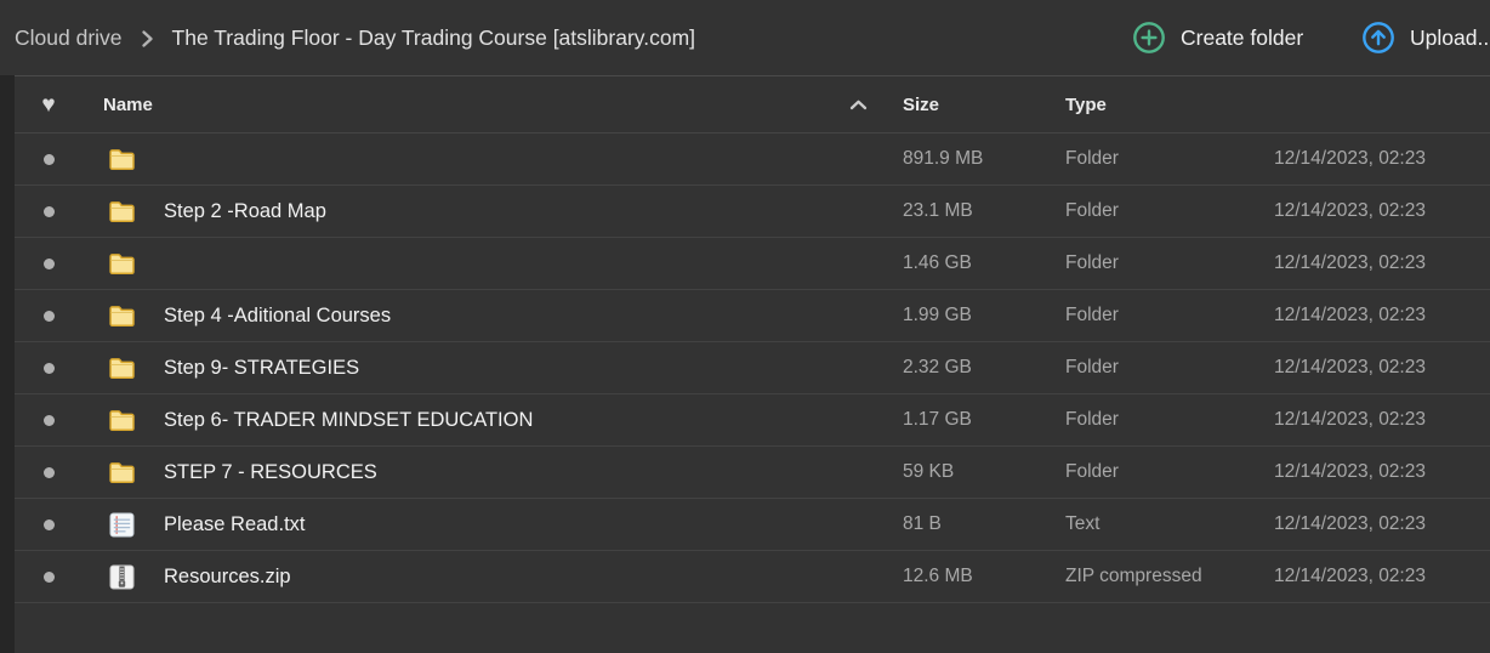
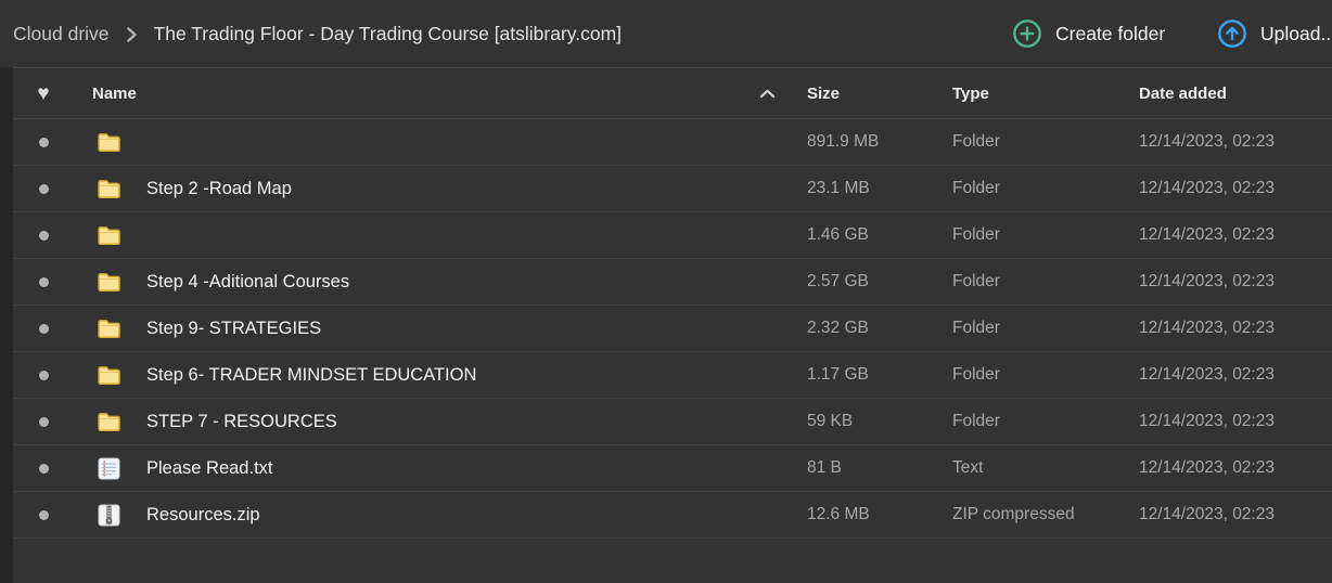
  Cloud drive
  The Trading Floor - Day Trading Course [atslibrary.com]
  Create folder
  Upload..
  ♥
  Name
  Size
  Type
+ Date added
  891.9 MB
  Folder
  12/14/2023, 02:23
  Step 2 -Road Map
  23.1 MB
  Folder
  12/14/2023, 02:23
  1.46 GB
  Folder
  12/14/2023, 02:23
  Step 4 -Aditional Courses
- 1.99 GB
+ 2.57 GB
  Folder
  12/14/2023, 02:23
  Step 9- STRATEGIES
  2.32 GB
  Folder
  12/14/2023, 02:23
  Step 6- TRADER MINDSET EDUCATION
  1.17 GB
  Folder
  12/14/2023, 02:23
  STEP 7 - RESOURCES
  59 KB
  Folder
  12/14/2023, 02:23
  Please Read.txt
  81 B
  Text
  12/14/2023, 02:23
  Resources.zip
  12.6 MB
  ZIP compressed
  12/14/2023, 02:23
